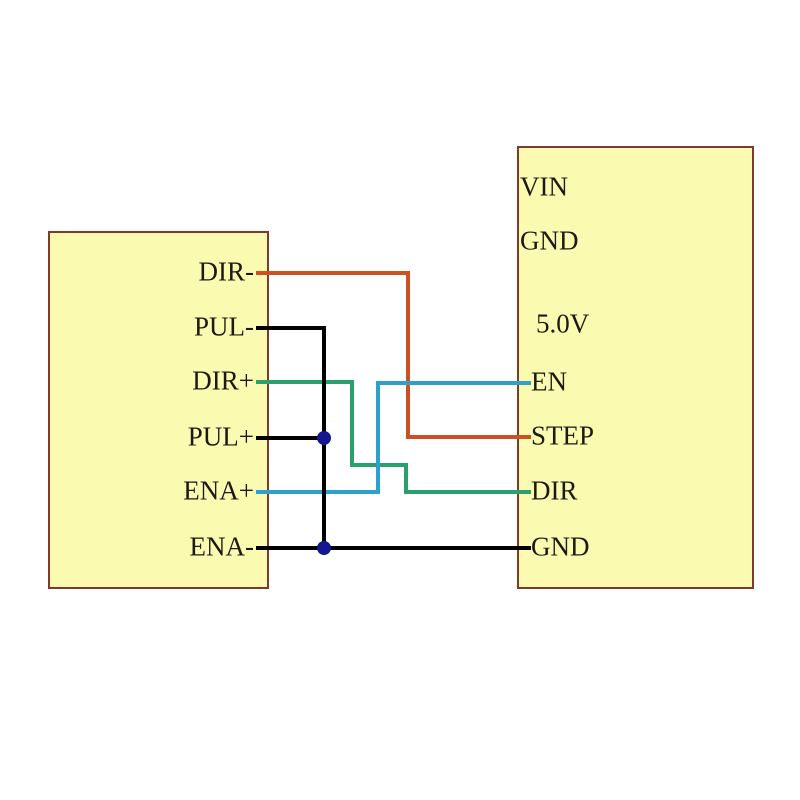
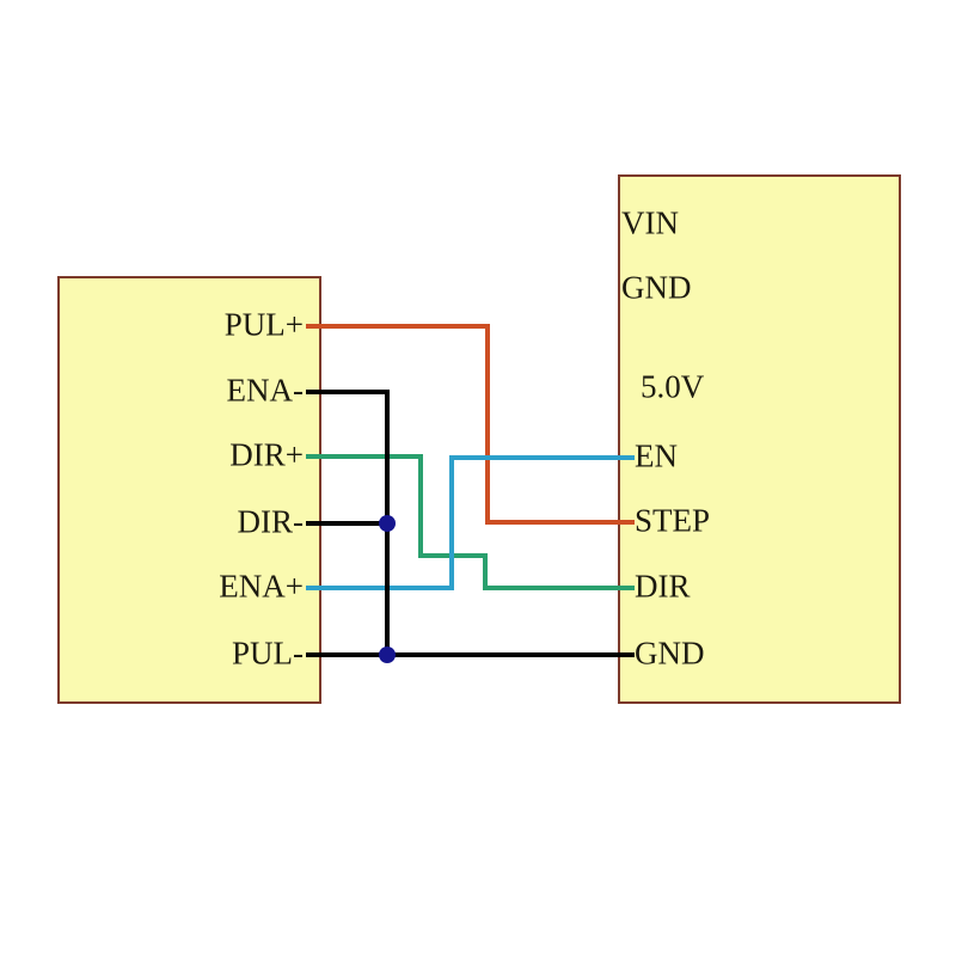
- DIR-
+ PUL+
- PUL-
+ ENA-
  DIR+
- PUL+
+ DIR-
  ENA+
- ENA-
+ PUL-
  VIN
  GND
  5.0V
  EN
  STEP
  DIR
  GND
